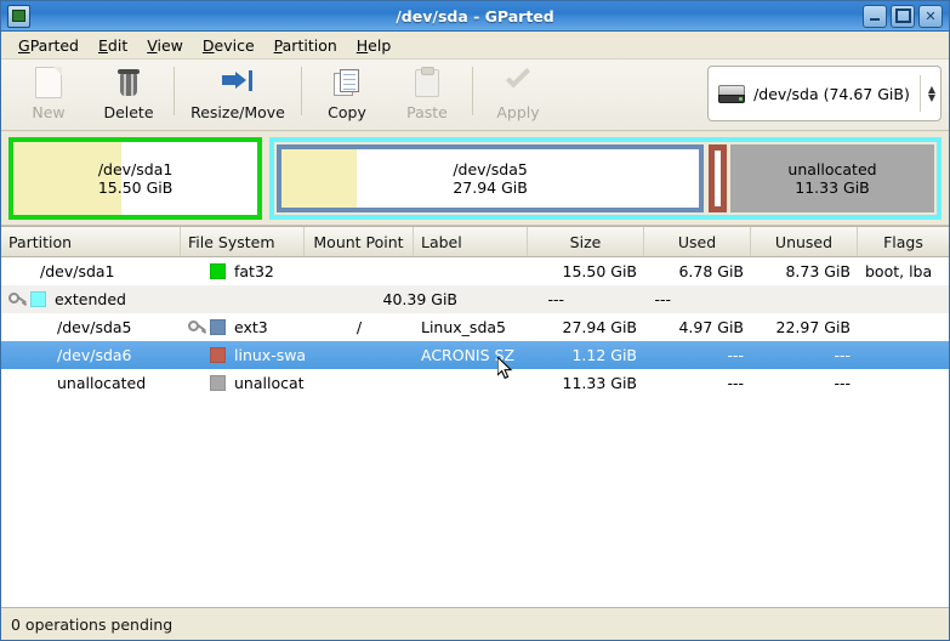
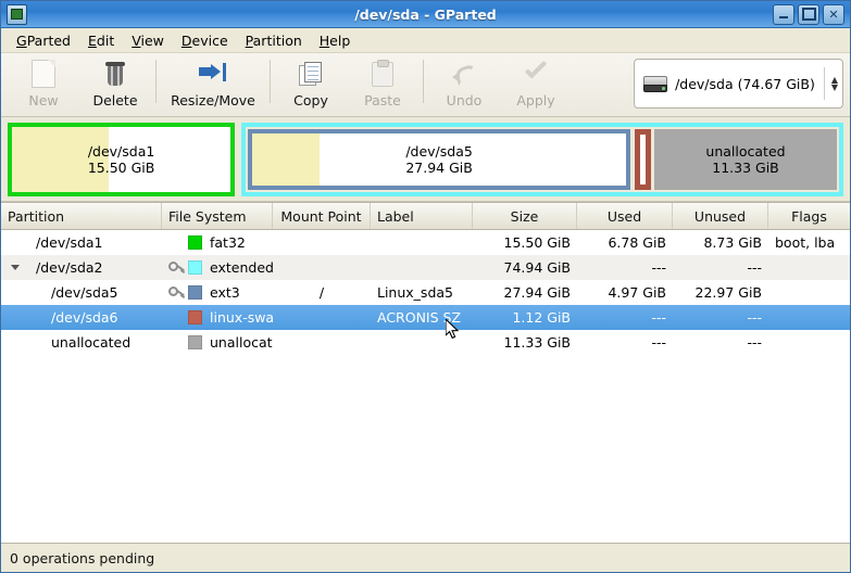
  /dev/sda - GParted
  ✕
  GParted
  Edit
  View
  Device
  Partition
  Help
  New
  Delete
  Resize/Move
  Copy
  Paste
+ Undo
  Apply
  /dev/sda (74.67 GiB)
  ▲
  ▼
  /dev/sda1
  15.50 GiB
  /dev/sda5
  27.94 GiB
  unallocated
  11.33 GiB
  Partition
  File System
  Mount Point
  Label
  Size
  Used
  Unused
  Flags
  /dev/sda1
  fat32
  15.50 GiB
  6.78 GiB
  8.73 GiB
  boot, lba
+ /dev/sda2
  extended
- 40.39 GiB
+ 74.94 GiB
  ---
  ---
  /dev/sda5
  ext3
  /
  Linux_sda5
  27.94 GiB
  4.97 GiB
  22.97 GiB
  /dev/sda6
  linux-swa
  ACRONIS SZ
  1.12 GiB
  ---
  ---
  unallocated
  unallocat
  11.33 GiB
  ---
  ---
  0 operations pending
